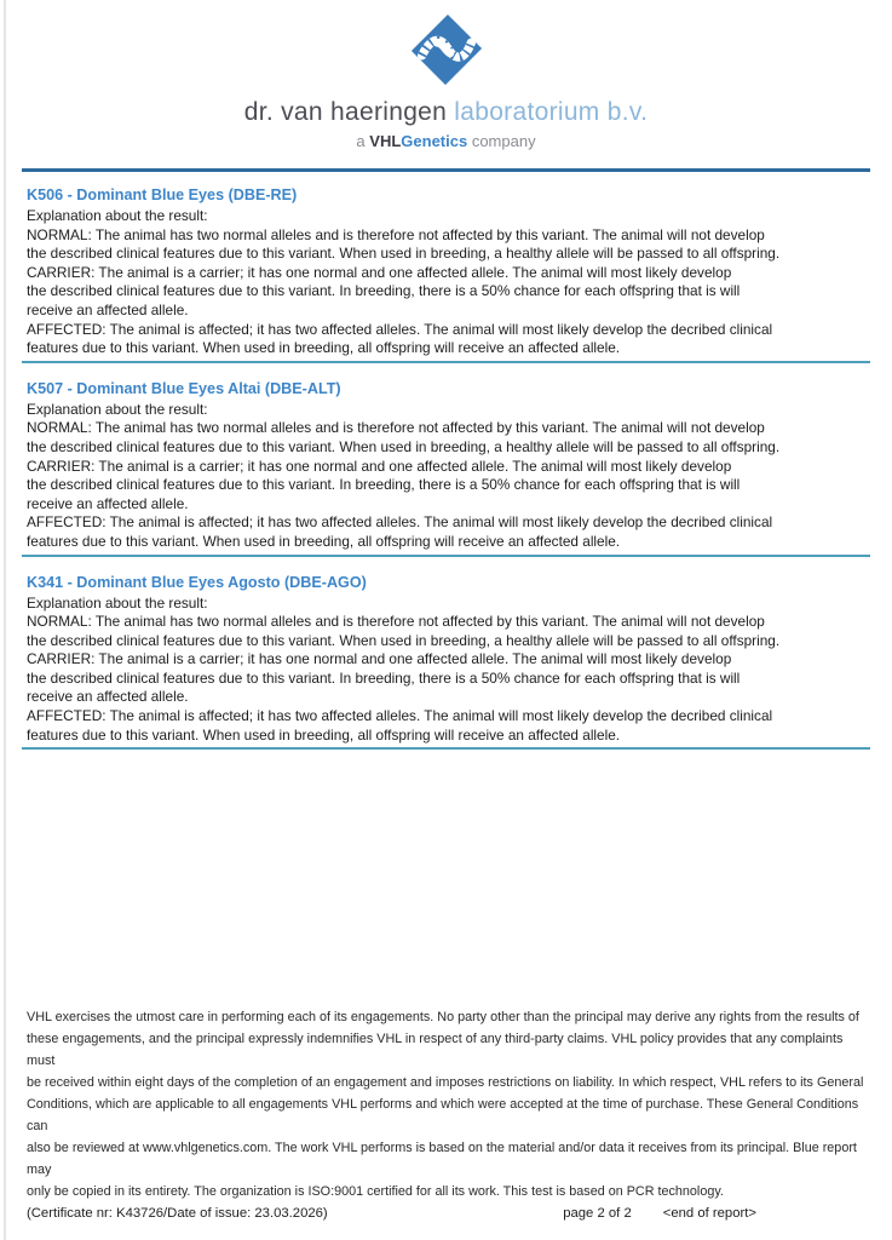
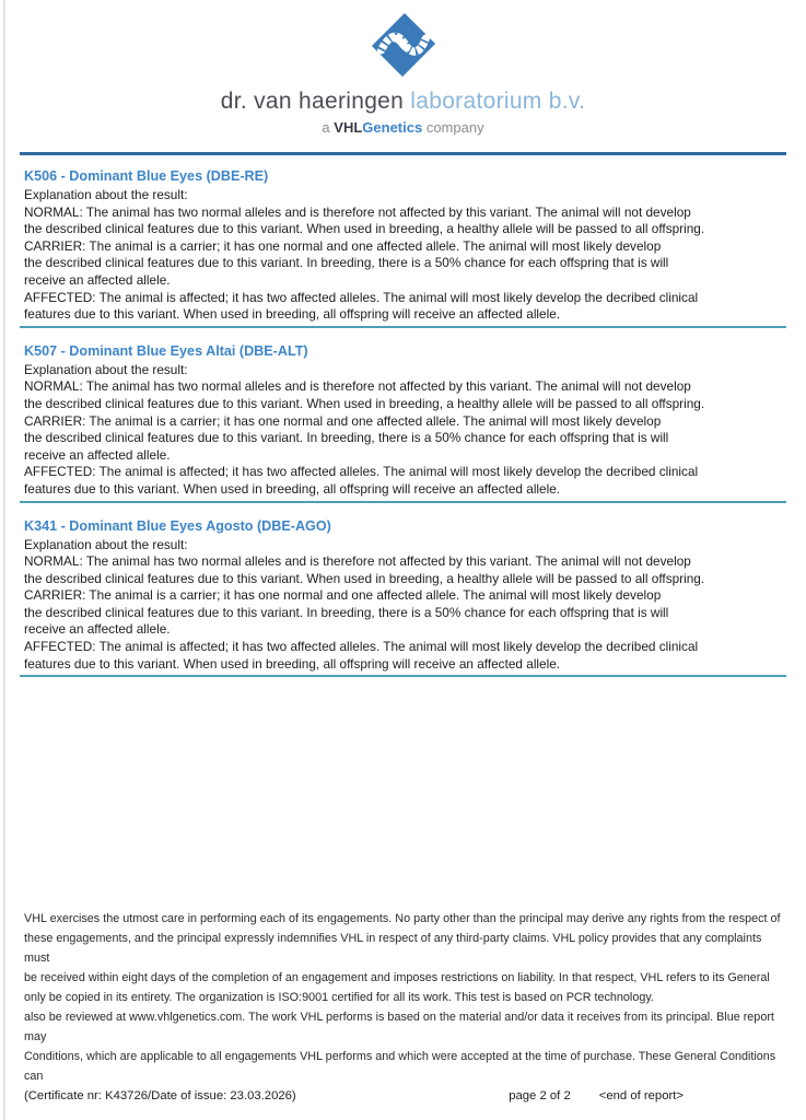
  dr. van haeringen laboratorium b.v.
  a VHLGenetics company
  K506 - Dominant Blue Eyes (DBE-RE)
  Explanation about the result:
  NORMAL: The animal has two normal alleles and is therefore not affected by this variant. The animal will not develop
  the described clinical features due to this variant. When used in breeding, a healthy allele will be passed to all offspring.
  CARRIER: The animal is a carrier; it has one normal and one affected allele. The animal will most likely develop
  the described clinical features due to this variant. In breeding, there is a 50% chance for each offspring that is will
  receive an affected allele.
  AFFECTED: The animal is affected; it has two affected alleles. The animal will most likely develop the decribed clinical
  features due to this variant. When used in breeding, all offspring will receive an affected allele.
  K507 - Dominant Blue Eyes Altai (DBE-ALT)
  Explanation about the result:
  NORMAL: The animal has two normal alleles and is therefore not affected by this variant. The animal will not develop
  the described clinical features due to this variant. When used in breeding, a healthy allele will be passed to all offspring.
  CARRIER: The animal is a carrier; it has one normal and one affected allele. The animal will most likely develop
  the described clinical features due to this variant. In breeding, there is a 50% chance for each offspring that is will
  receive an affected allele.
  AFFECTED: The animal is affected; it has two affected alleles. The animal will most likely develop the decribed clinical
  features due to this variant. When used in breeding, all offspring will receive an affected allele.
  K341 - Dominant Blue Eyes Agosto (DBE-AGO)
  Explanation about the result:
  NORMAL: The animal has two normal alleles and is therefore not affected by this variant. The animal will not develop
  the described clinical features due to this variant. When used in breeding, a healthy allele will be passed to all offspring.
  CARRIER: The animal is a carrier; it has one normal and one affected allele. The animal will most likely develop
  the described clinical features due to this variant. In breeding, there is a 50% chance for each offspring that is will
  receive an affected allele.
  AFFECTED: The animal is affected; it has two affected alleles. The animal will most likely develop the decribed clinical
  features due to this variant. When used in breeding, all offspring will receive an affected allele.
- VHL exercises the utmost care in performing each of its engagements. No party other than the principal may derive any rights from the results of
+ VHL exercises the utmost care in performing each of its engagements. No party other than the principal may derive any rights from the respect of
  these engagements, and the principal expressly indemnifies VHL in respect of any third-party claims. VHL policy provides that any complaints must
- be received within eight days of the completion of an engagement and imposes restrictions on liability. In which respect, VHL refers to its General
+ be received within eight days of the completion of an engagement and imposes restrictions on liability. In that respect, VHL refers to its General
- Conditions, which are applicable to all engagements VHL performs and which were accepted at the time of purchase. These General Conditions can
+ only be copied in its entirety. The organization is ISO:9001 certified for all its work. This test is based on PCR technology.
  also be reviewed at www.vhlgenetics.com. The work VHL performs is based on the material and/or data it receives from its principal. Blue report may
- only be copied in its entirety. The organization is ISO:9001 certified for all its work. This test is based on PCR technology.
+ Conditions, which are applicable to all engagements VHL performs and which were accepted at the time of purchase. These General Conditions can
  (Certificate nr: K43726/Date of issue: 23.03.2026)
  page 2 of 2
  <end of report>
